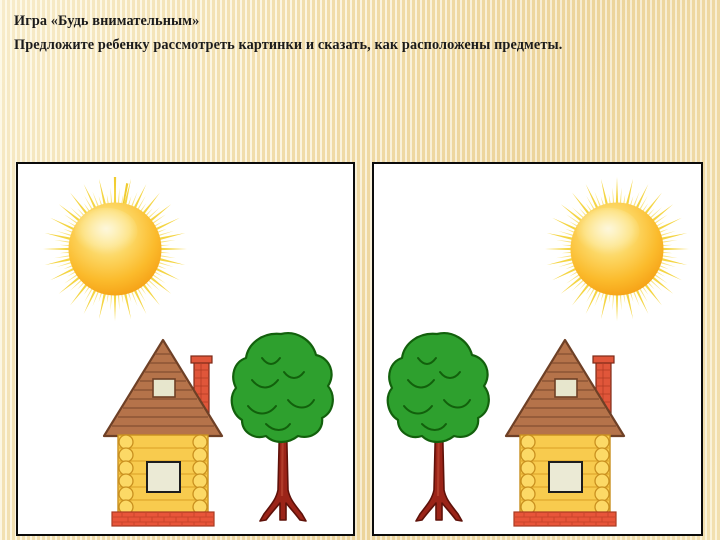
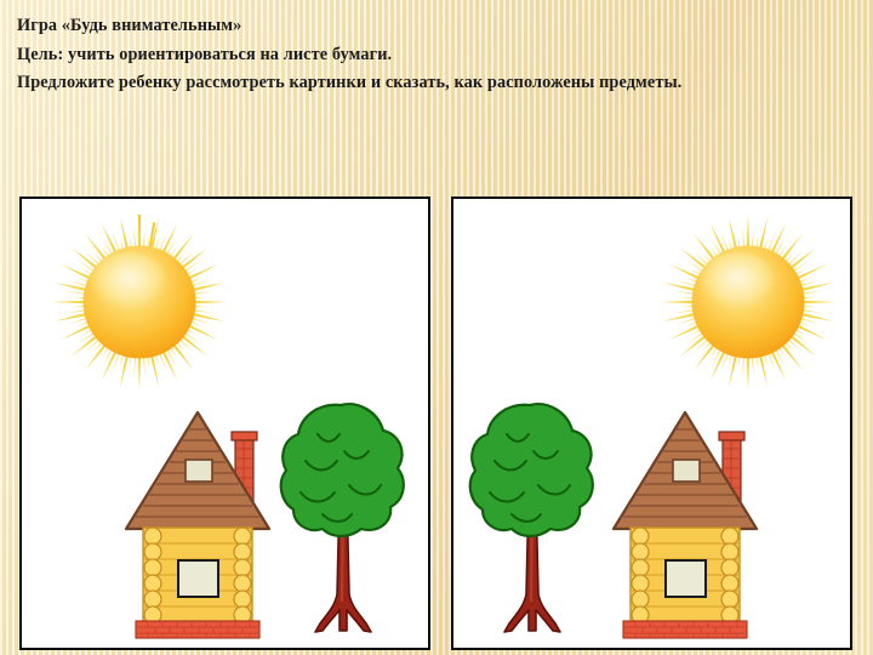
  Игра «Будь внимательным»
+ Цель: учить ориентироваться на листе бумаги.
  Предложите ребенку рассмотреть картинки и сказать, как расположены предметы.
